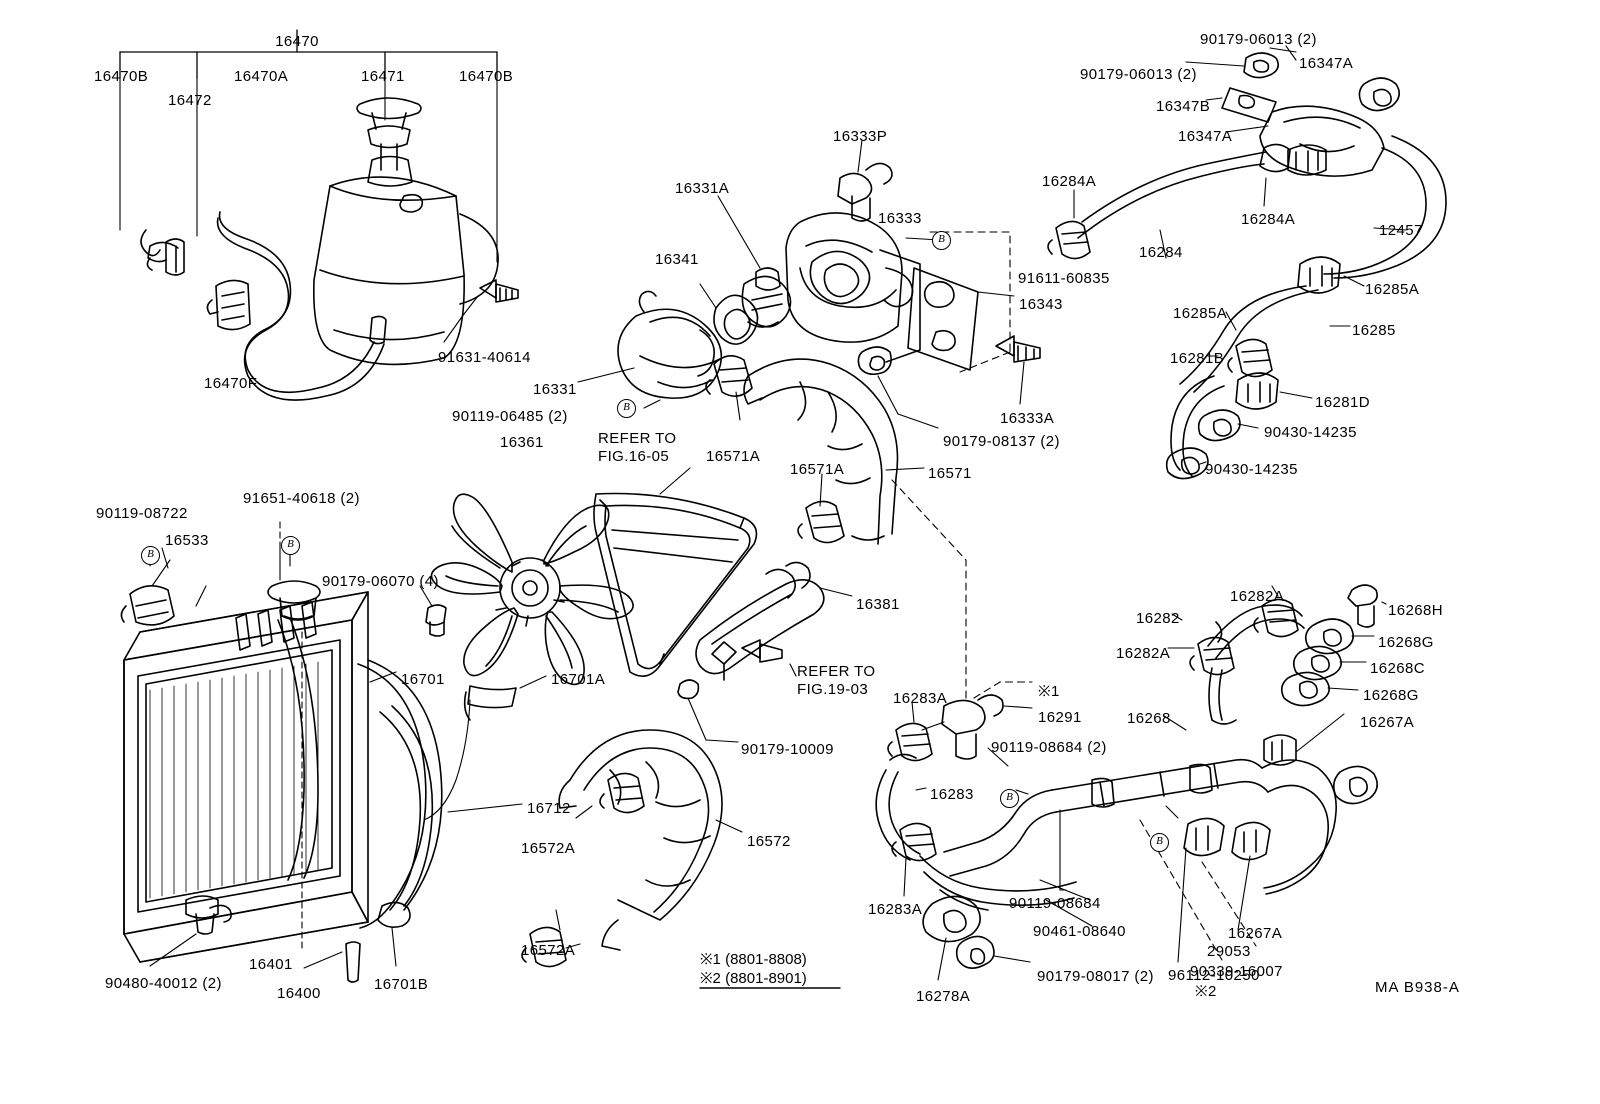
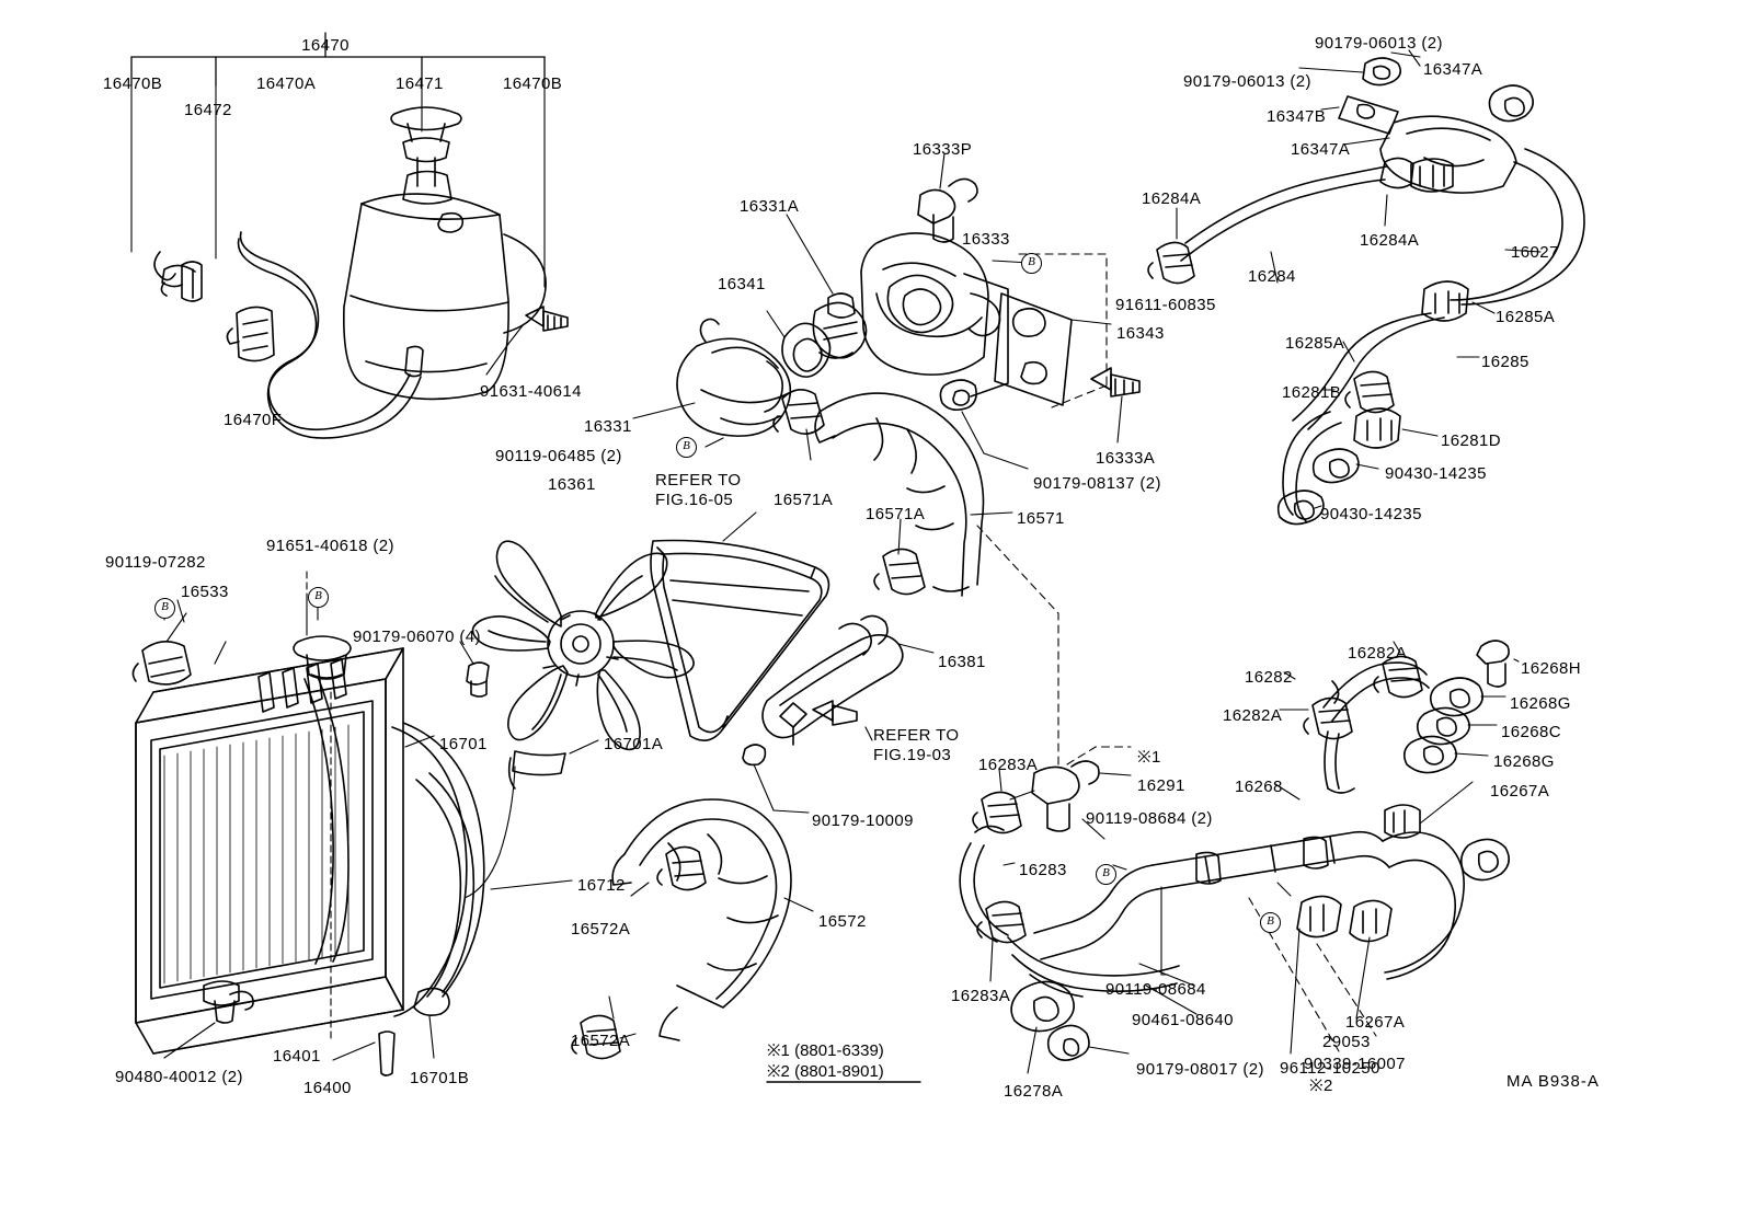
  B
  B
  B
  B
  B
  B
  16470
  16470B
  16472
  16470A
  16471
  16470B
  16470F
  91631-40614
  16331A
  16341
  16331
  90119-06485 (2)
  16361
  16571A
  16571A
  16571
  16333P
  16333
  91611-60835
  16343
  16333A
  90179-08137 (2)
  90179-06013 (2)
  90179-06013 (2)
  16347A
  16347B
  16347A
  16284A
  16284A
  16284
- 12457
+ 16027
  16285A
  16285A
  16285
  16281B
  16281D
  90430-14235
  90430-14235
- 90119-08722
+ 90119-07282
  16533
  91651-40618 (2)
  90179-06070 (4)
  16701
  16701A
  16712
  16572A
  16572
  16572A
  16401
  16400
  16701B
  90480-40012 (2)
  16381
  90179-10009
  16283A
  16291
  90119-08684 (2)
  16283
  16283A
  16278A
  90179-08017 (2)
  90119-08684
  90461-08640
  16282
  16282A
  16282A
  16268H
  16268G
  16268C
  16268G
  16267A
  16268
  16267A
  29053
  96112-10250
  REFER TO
  FIG.16-05
  REFER TO
  FIG.19-03
- ※1 (8801-8808)
+ ※1 (8801-6339)
  ※2 (8801-8901)
  ※1
  ※2
  90339-16007
  MA B938-A
